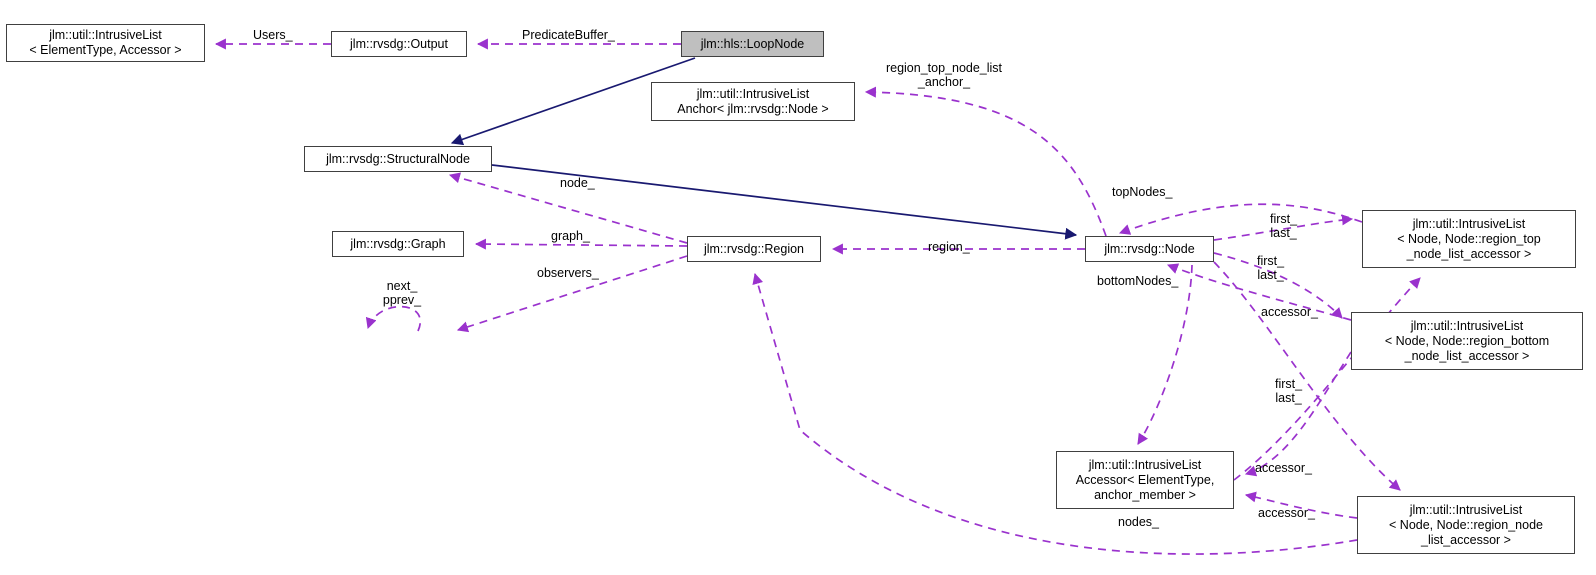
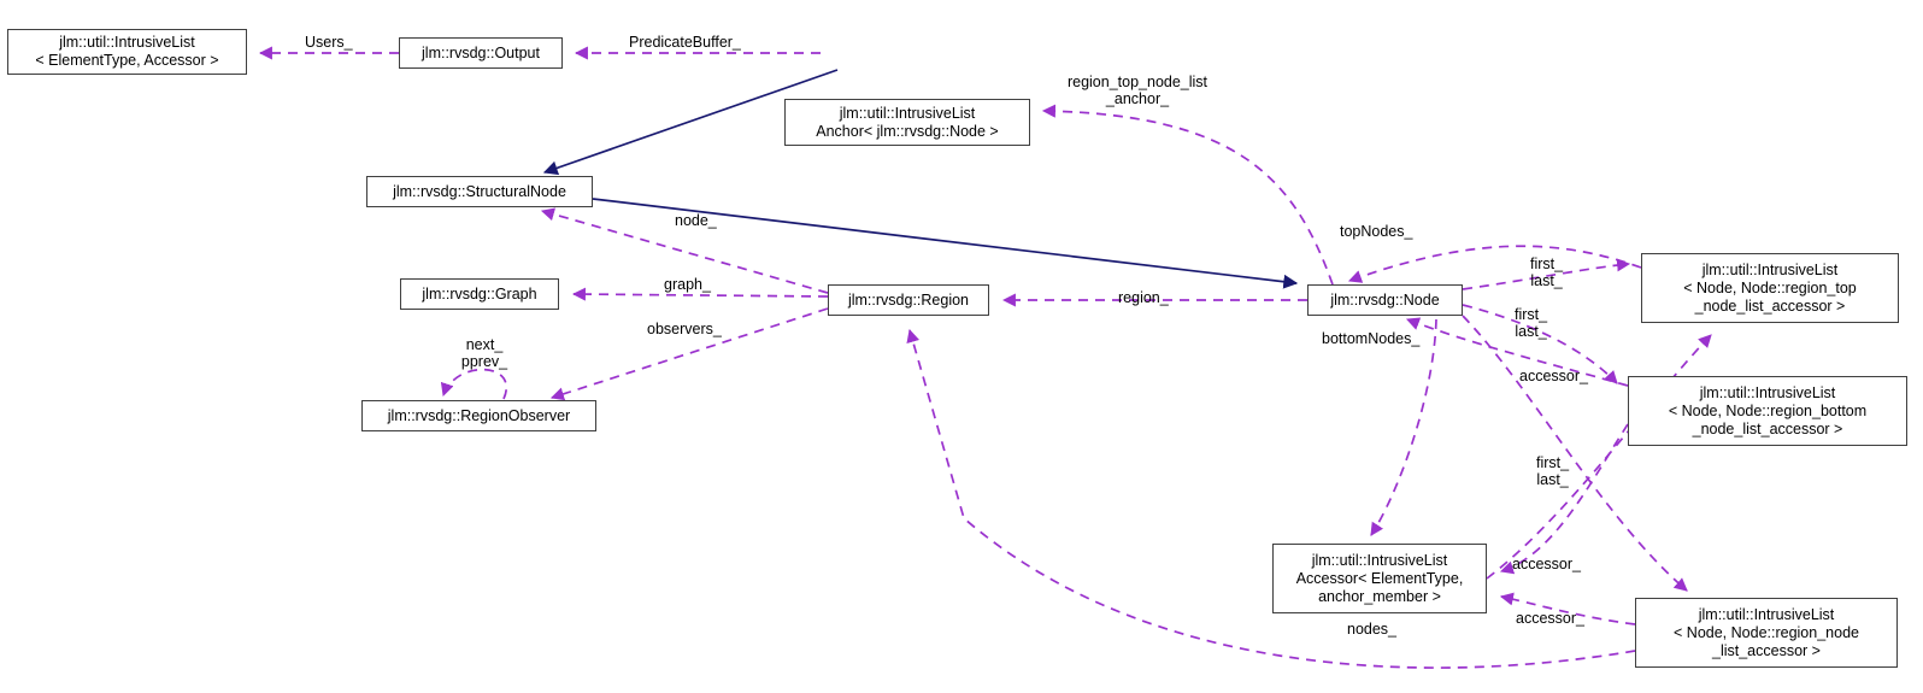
  jlm::util::IntrusiveList
  < ElementType, Accessor >
  jlm::rvsdg::Output
- jlm::hls::LoopNode
  jlm::util::IntrusiveList
  Anchor< jlm::rvsdg::Node >
  jlm::rvsdg::StructuralNode
  jlm::rvsdg::Graph
  jlm::rvsdg::Region
  jlm::rvsdg::Node
+ jlm::rvsdg::RegionObserver
  jlm::util::IntrusiveList
  < Node, Node::region_top
  _node_list_accessor >
  jlm::util::IntrusiveList
  < Node, Node::region_bottom
  _node_list_accessor >
  jlm::util::IntrusiveList
  Accessor< ElementType,
  anchor_member >
  jlm::util::IntrusiveList
  < Node, Node::region_node
  _list_accessor >
  Users_
  PredicateBuffer_
  region_top_node_list
  _anchor_
  node_
  graph_
  observers_
  next_
  pprev_
  region_
  topNodes_
  bottomNodes_
  first_
  last_
  first_
  last_
  accessor_
  first_
  last_
  accessor_
  accessor_
  nodes_
